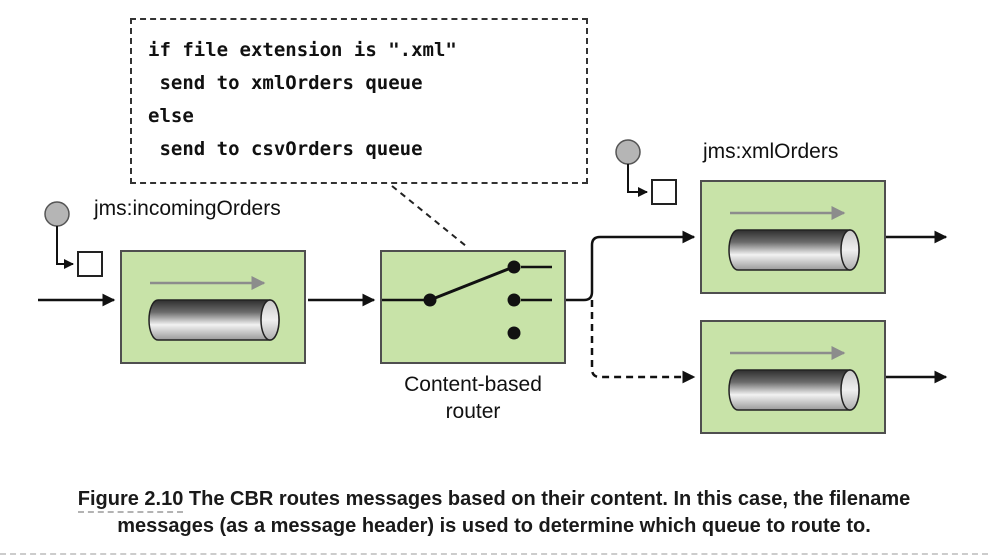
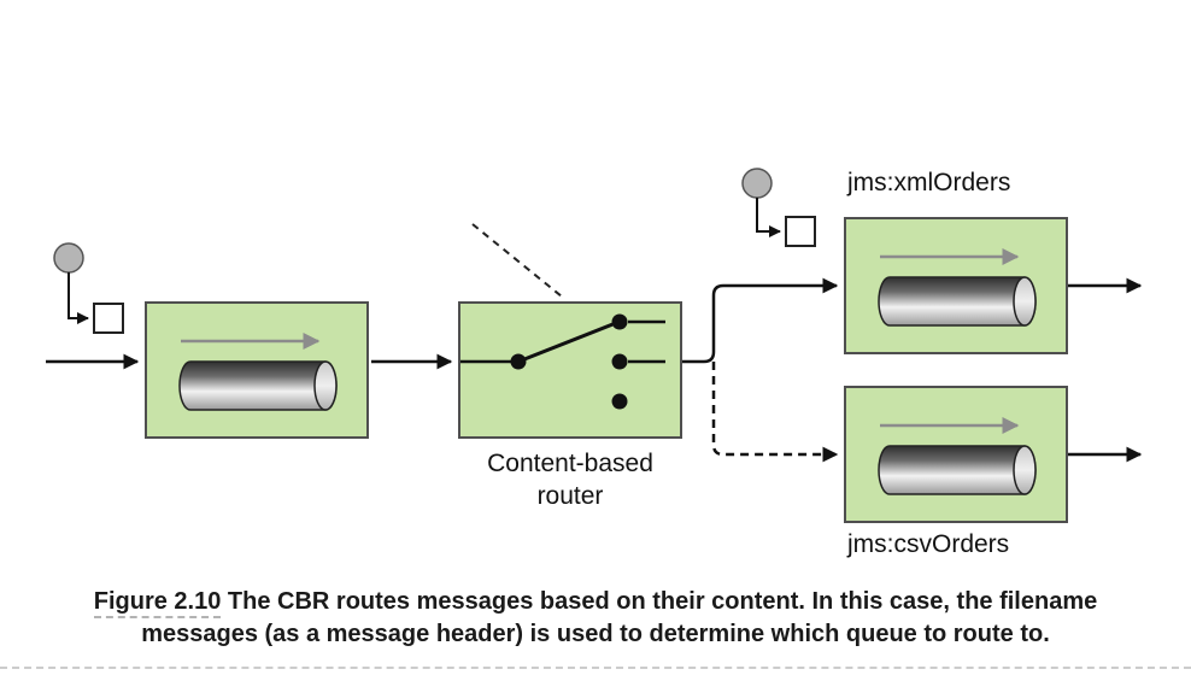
- if file extension is ".xml"
- send to xmlOrders queue
- else
- send to csvOrders queue
- jms:incomingOrders
  jms:xmlOrders
+ jms:csvOrders
  Content-based
  router
  Figure 2.10 The CBR routes messages based on their content. In this case, the filename messages (as a message header) is used to determine which queue to route to.
